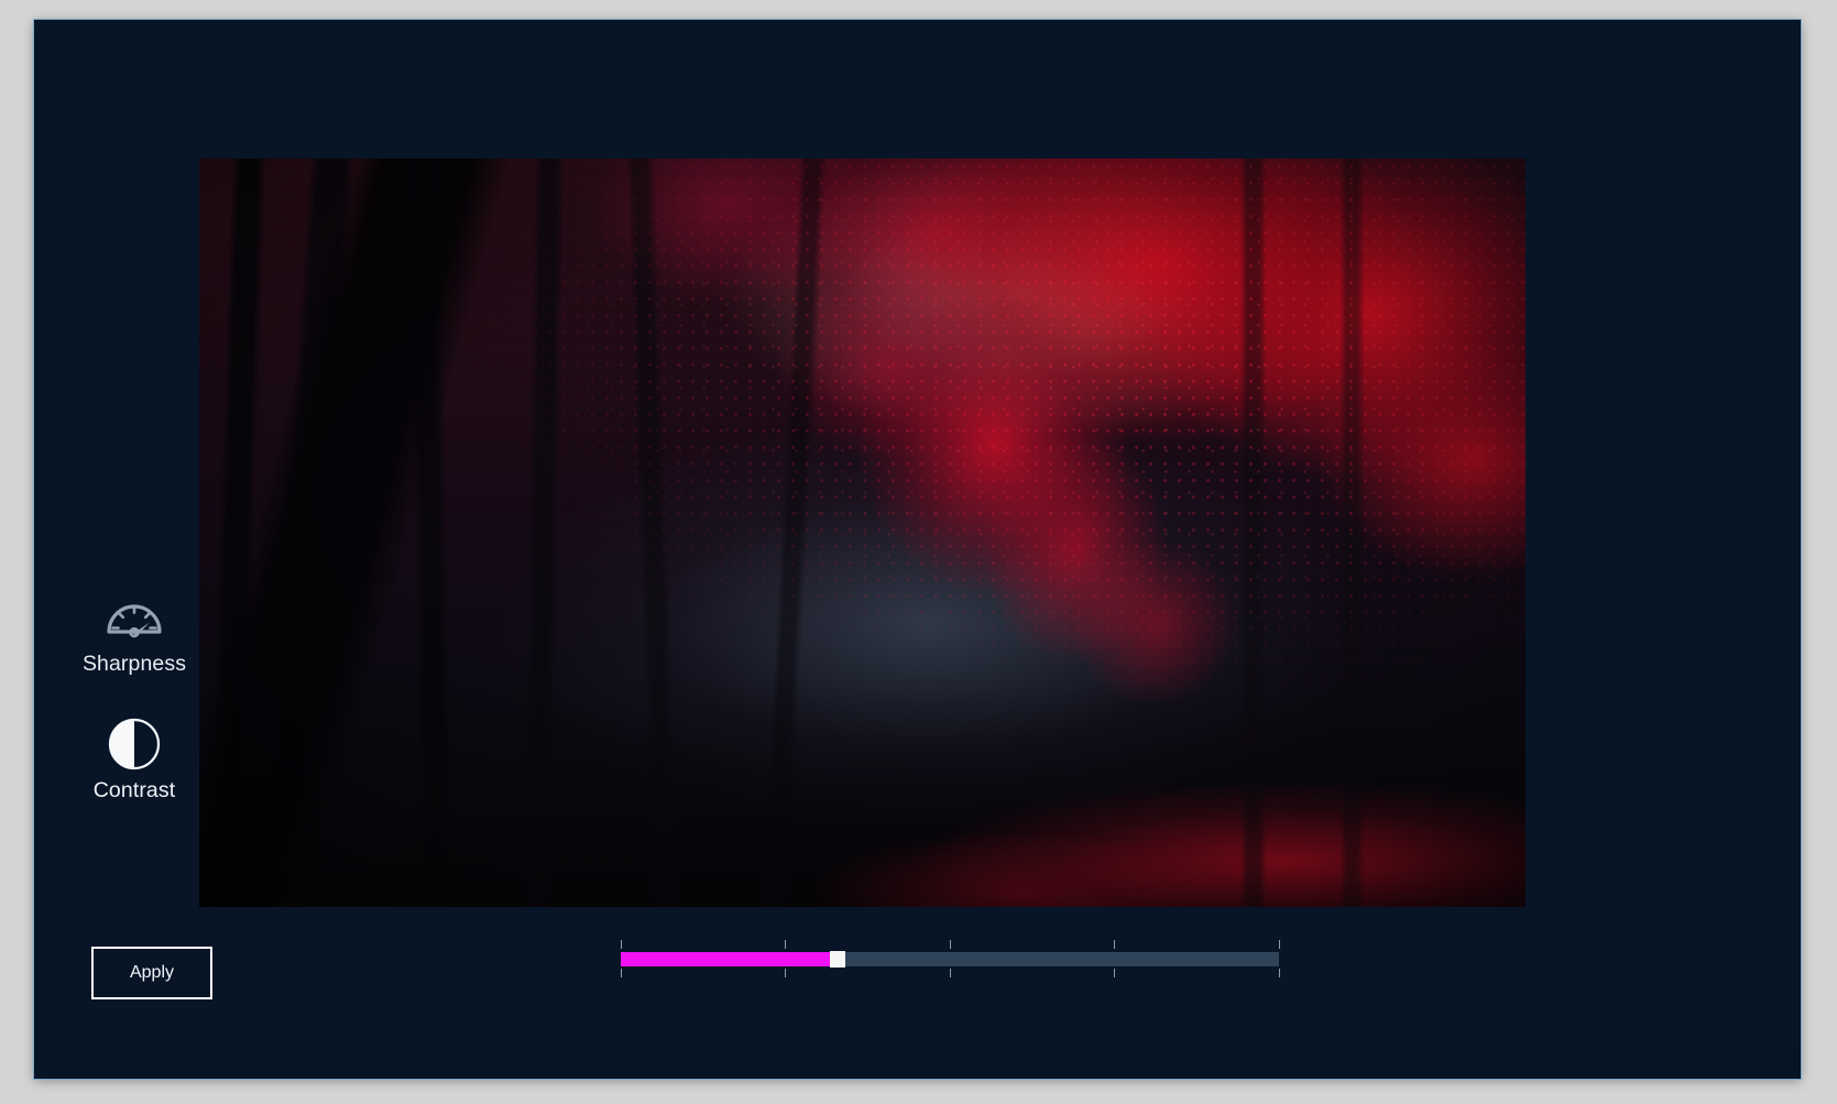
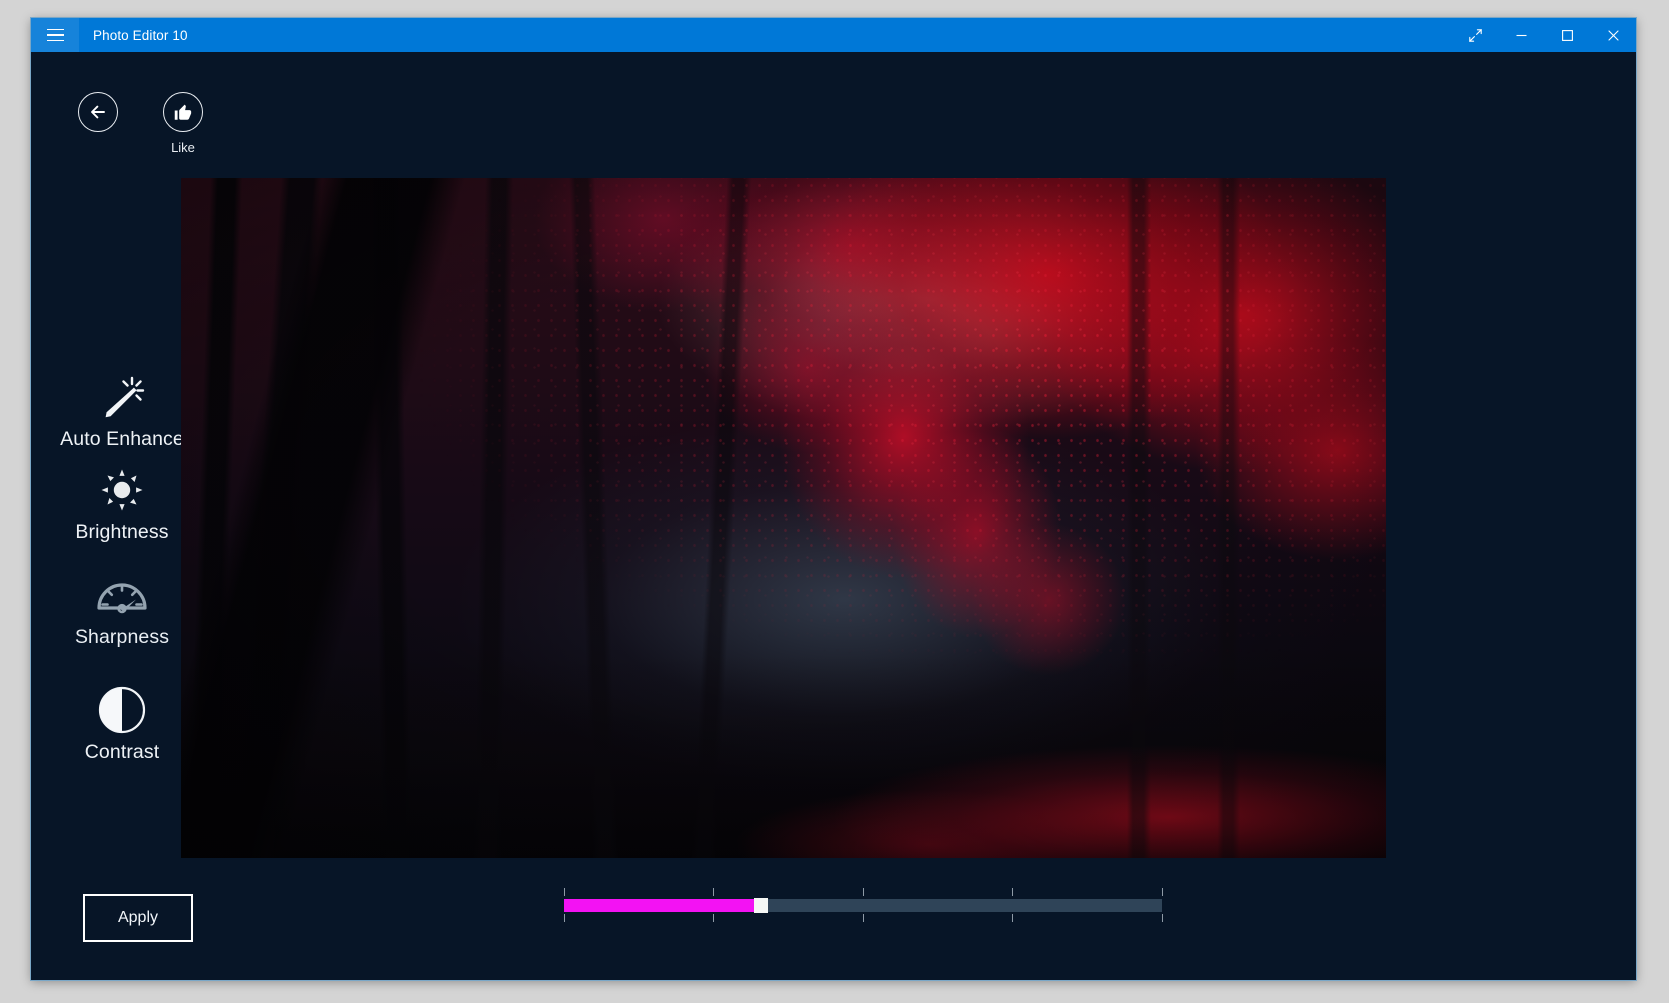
+ Photo Editor 10
+ Like
+ Auto Enhance
+ Brightness
  Sharpness
  Contrast
  Apply
